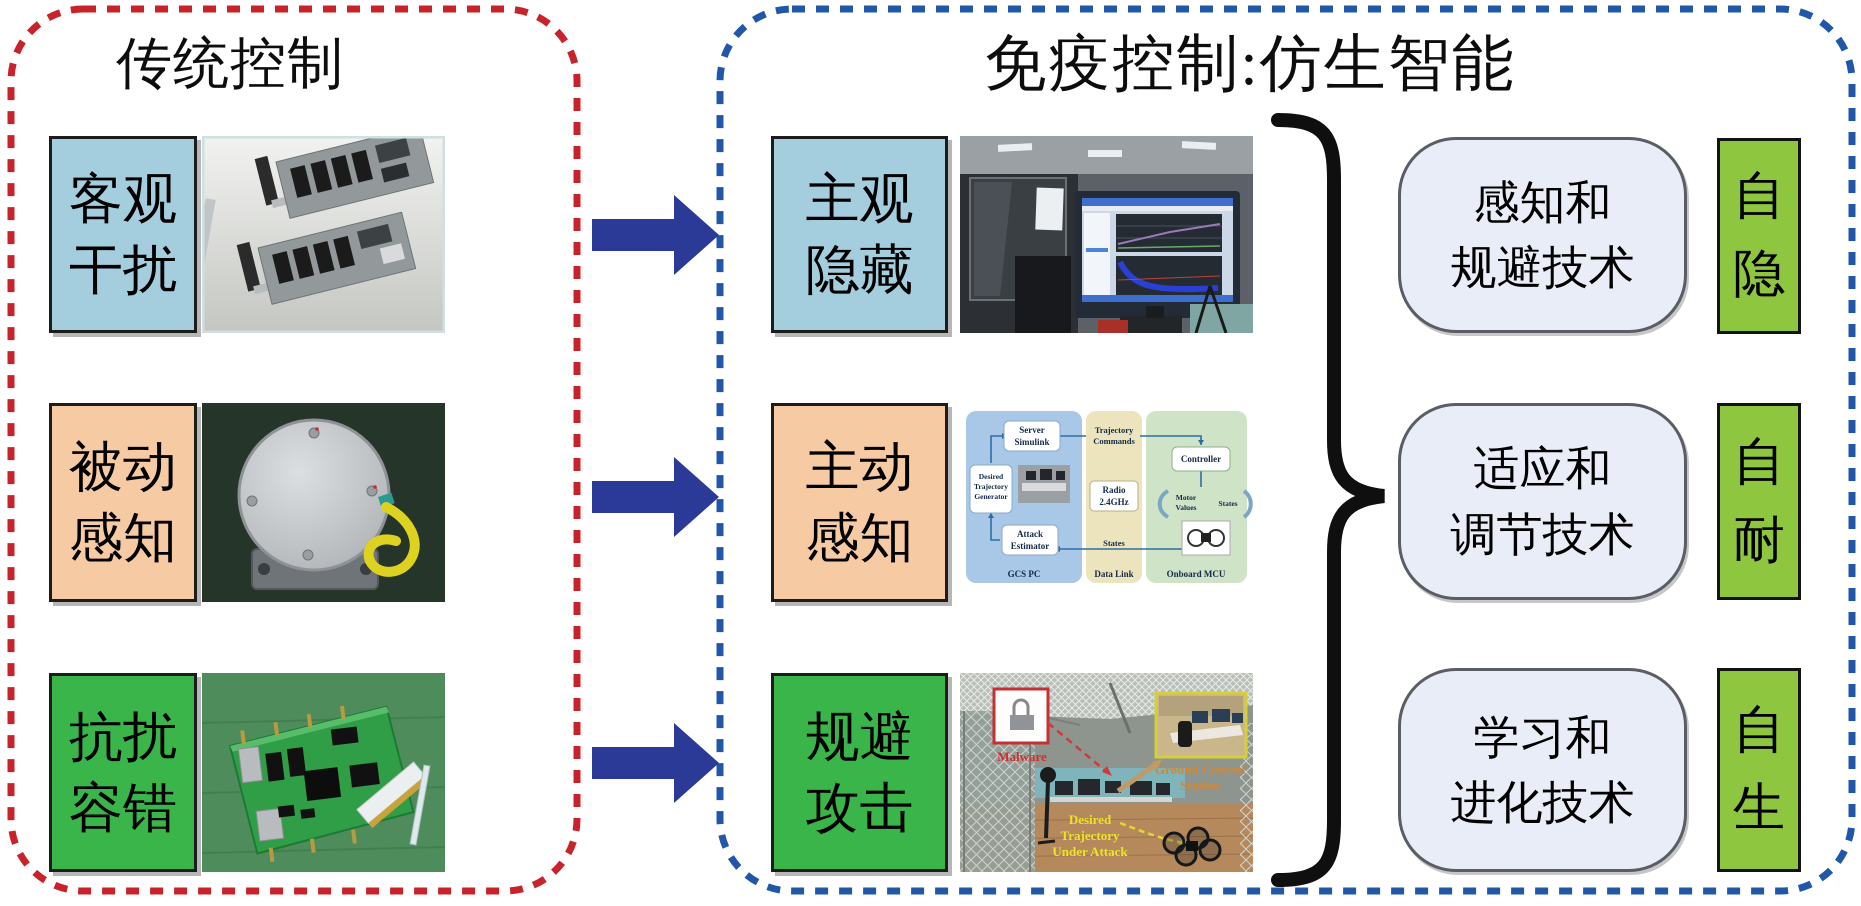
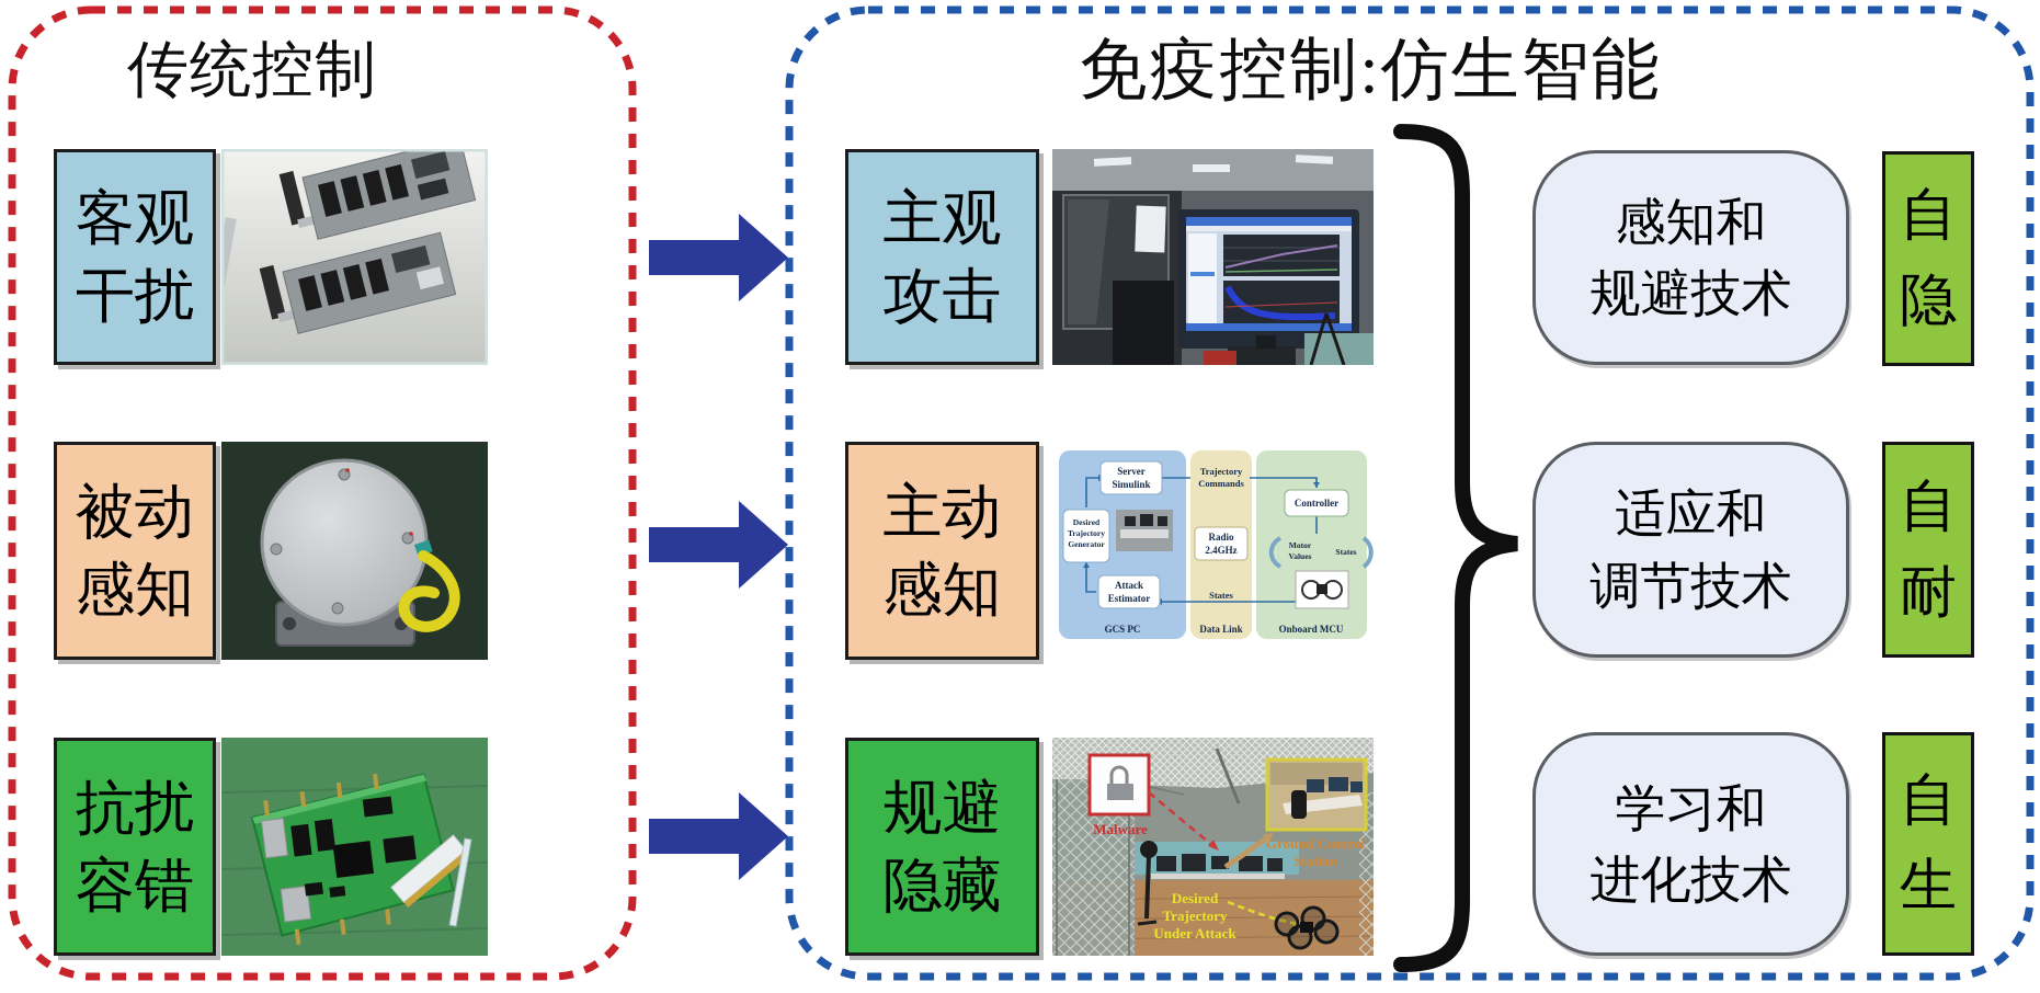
  传统控制
  免疫控制:仿生智能
  客观
  干扰
  被动
  感知
  抗扰
  容错
  主观
- 隐藏
+ 攻击
  主动
  感知
  Server
  Simulink
  Desired
  Trajectory
  Generator
  Attack
  Estimator
  Trajectory
  Commands
  Radio
  2.4GHz
  States
  Controller
  Motor
  Values
  States
  GCS PC
  Data Link
  Onboard MCU
  规避
- 攻击
+ 隐藏
  Malware
  Ground Control
  Station
  Desired
  Trajectory
  Under Attack
  感知和
  规避技术
  适应和
  调节技术
  学习和
  进化技术
  自
  隐
  自
  耐
  自
  生
